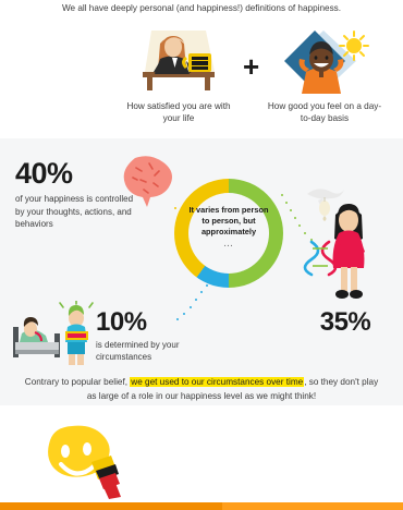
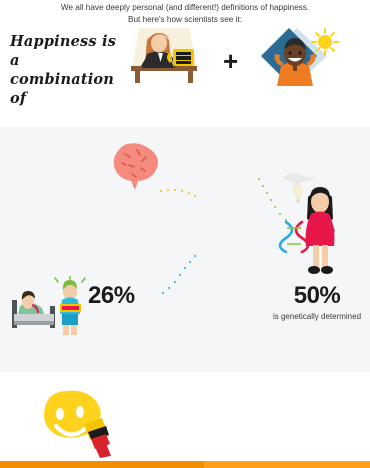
- We all have deeply personal (and happiness!) definitions of happiness.
+ We all have deeply personal (and different!) definitions of happiness.
+ But here's how scientists see it:
+ Happiness is a combination of
  +
- How satisfied you are with your life
- How good you feel on a day-to-day basis
- 40%
- of your happiness is controlled by your thoughts, actions, and behaviors
- It varies from person to person, but approximately
- 35%
+ 50%
+ is genetically determined
- 10%
+ 26%
- is determined by your circumstances
- Contrary to popular belief, we get used to our circumstances over time, so they don't play as large of a role in our happiness level as we might think!
